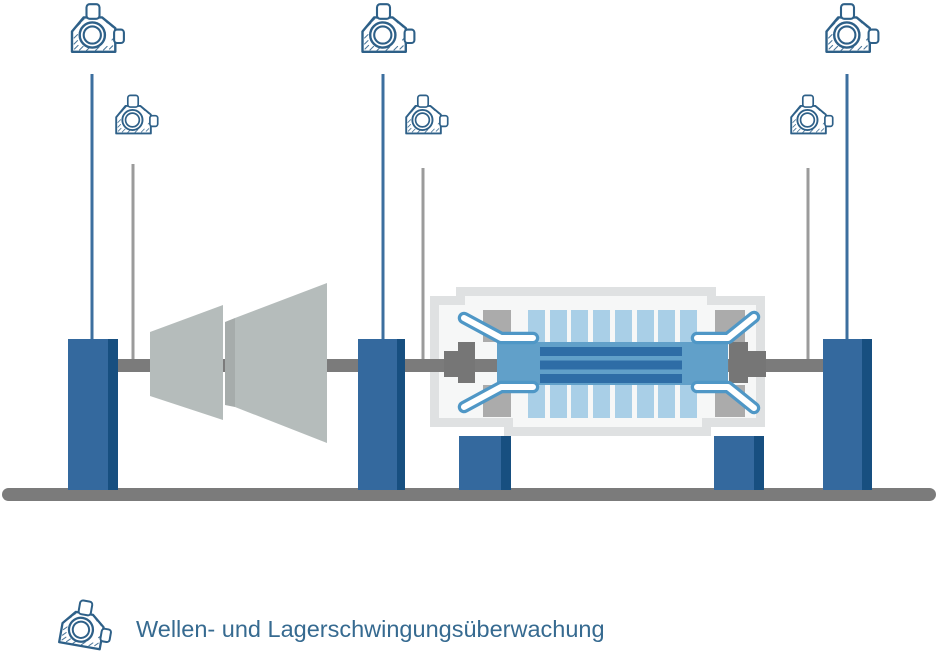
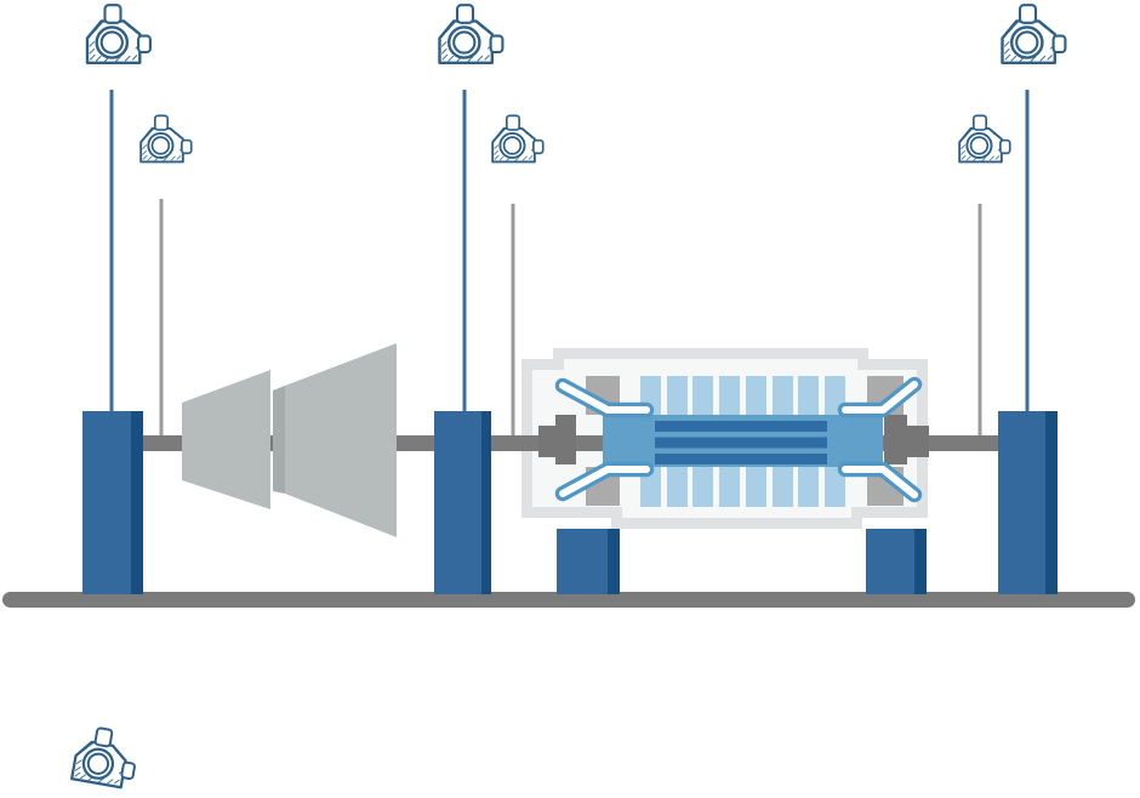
- Wellen- und Lagerschwingungsüberwachung
